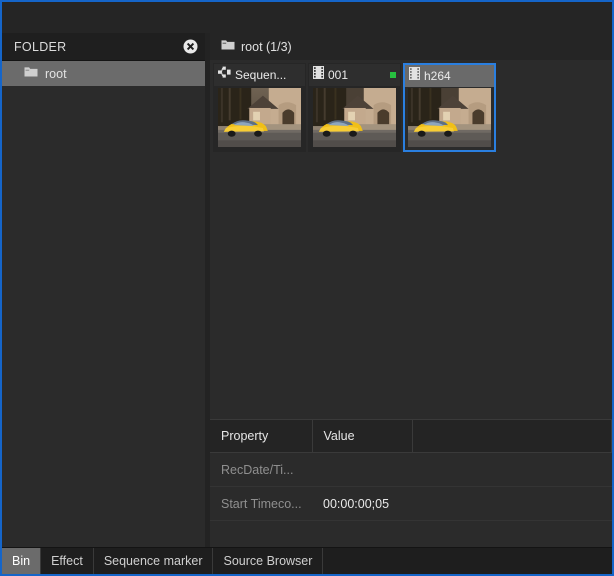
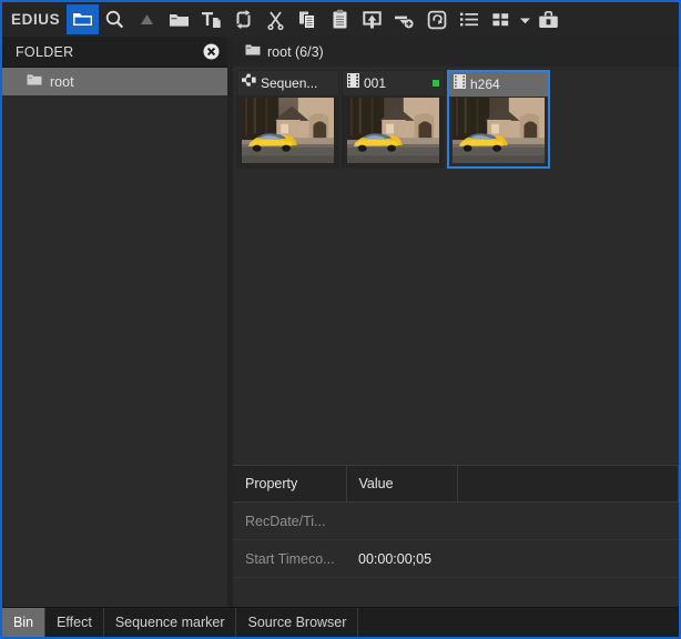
+ EDIUS
  FOLDER
  root
- root (1/3)
+ root (6/3)
  Sequen...
  001
  h264
  Property	Value
  RecDate/Ti...
  Start Timeco...	00:00:00;05
  Bin
  Effect
  Sequence marker
  Source Browser
